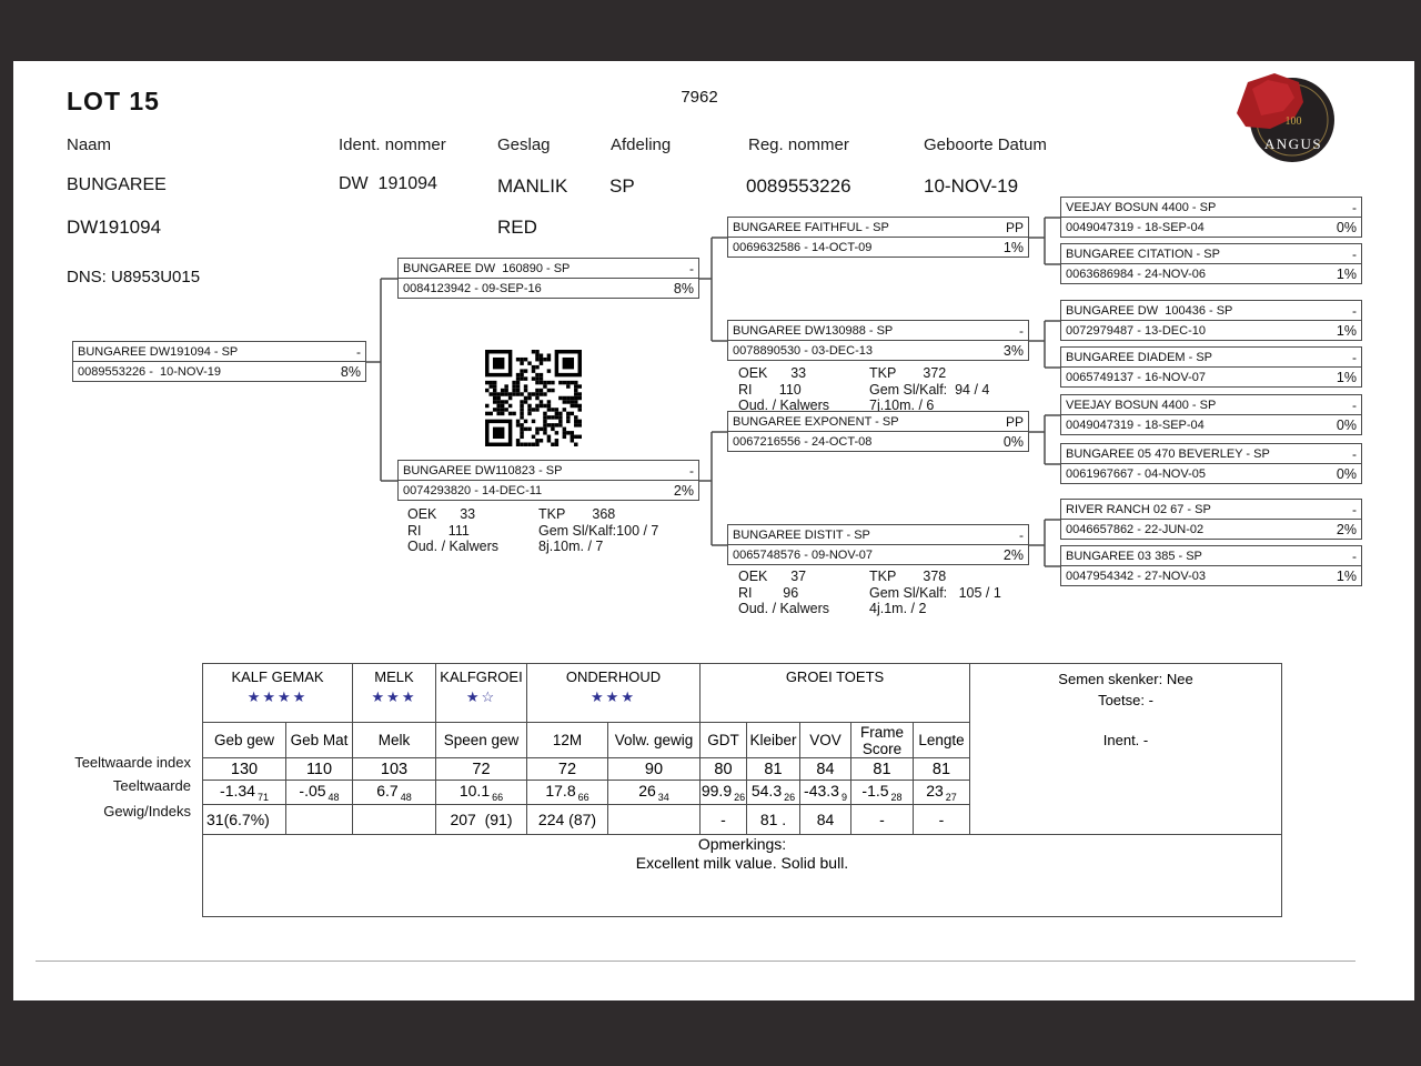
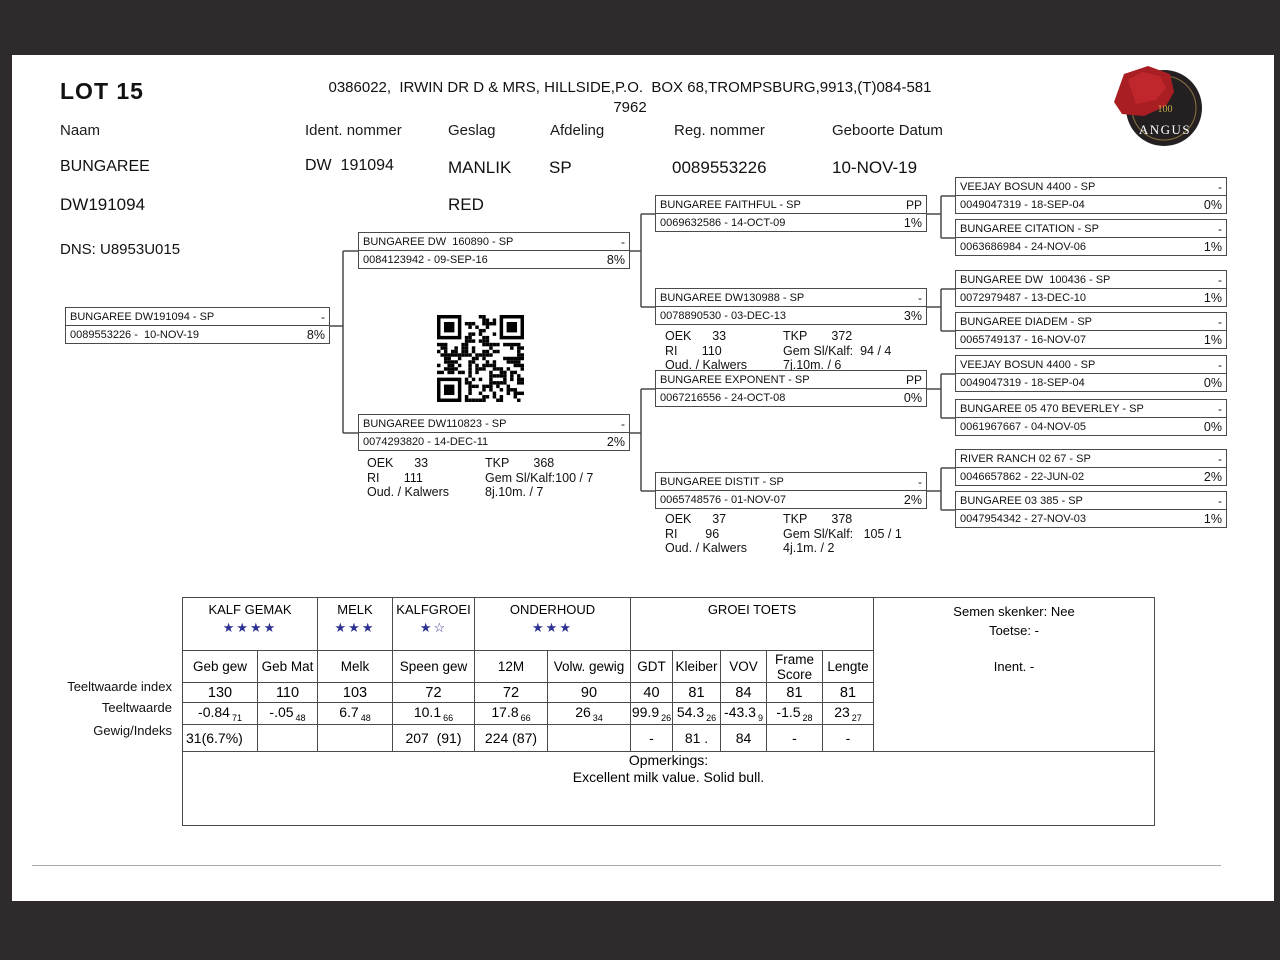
  LOT 15
+ 0386022, IRWIN DR D & MRS, HILLSIDE,P.O. BOX 68,TROMPSBURG,9913,(T)084-581
  7962
  100
  ANGUS
  Naam
  Ident. nommer
  Geslag
  Afdeling
  Reg. nommer
  Geboorte Datum
  BUNGAREE
  DW 191094
  MANLIK
  SP
  0089553226
  10-NOV-19
  DW191094
  RED
  DNS: U8953U015
  BUNGAREE DW191094 - SP
  -
  0089553226 - 10-NOV-19
  8%
  BUNGAREE DW 160890 - SP
  -
  0084123942 - 09-SEP-16
  8%
  BUNGAREE DW110823 - SP
  -
  0074293820 - 14-DEC-11
  2%
  OEK 33
  TKP 368
  RI 111
  Gem Sl/Kalf:100 / 7
  Oud. / Kalwers
  8j.10m. / 7
  BUNGAREE FAITHFUL - SP
  PP
  0069632586 - 14-OCT-09
  1%
  BUNGAREE DW130988 - SP
  -
  0078890530 - 03-DEC-13
  3%
  OEK 33
  TKP 372
  RI 110
  Gem Sl/Kalf: 94 / 4
  Oud. / Kalwers
  7j.10m. / 6
  BUNGAREE EXPONENT - SP
  PP
  0067216556 - 24-OCT-08
  0%
  BUNGAREE DISTIT - SP
  -
- 0065748576 - 09-NOV-07
+ 0065748576 - 01-NOV-07
  2%
  OEK 37
  TKP 378
  RI 96
  Gem Sl/Kalf: 105 / 1
  Oud. / Kalwers
  4j.1m. / 2
  VEEJAY BOSUN 4400 - SP
  -
  0049047319 - 18-SEP-04
  0%
  BUNGAREE CITATION - SP
  -
  0063686984 - 24-NOV-06
  1%
  BUNGAREE DW 100436 - SP
  -
  0072979487 - 13-DEC-10
  1%
  BUNGAREE DIADEM - SP
  -
  0065749137 - 16-NOV-07
  1%
  VEEJAY BOSUN 4400 - SP
  -
  0049047319 - 18-SEP-04
  0%
  BUNGAREE 05 470 BEVERLEY - SP
  -
  0061967667 - 04-NOV-05
  0%
  RIVER RANCH 02 67 - SP
  -
  0046657862 - 22-JUN-02
  2%
  BUNGAREE 03 385 - SP
  -
  0047954342 - 27-NOV-03
  1%
  Teeltwaarde index
  Teeltwaarde
  Gewig/Indeks
  KALF GEMAK ★★★★	MELK ★★★	KALFGROEI ★☆	ONDERHOUD ★★★	GROEI TOETS	Semen skenker: Nee Toetse: - Inent. -
  Geb gew	Geb Mat	Melk	Speen gew	12M	Volw. gewig	GDT	Kleiber	VOV	Frame Score	Lengte
- 130	110	103	72	72	90	80	81	84	81	81
+ 130	110	103	72	72	90	40	81	84	81	81
- -1.34 71	-.05 48	6.7 48	10.1 66	17.8 66	26 34	99.9 26	54.3 26	-43.3 9	-1.5 28	23 27
+ -0.84 71	-.05 48	6.7 48	10.1 66	17.8 66	26 34	99.9 26	54.3 26	-43.3 9	-1.5 28	23 27
  31(6.7%)			207 (91)	224 (87)		-	81 .	84	-	-
  Opmerkings: Excellent milk value. Solid bull.
